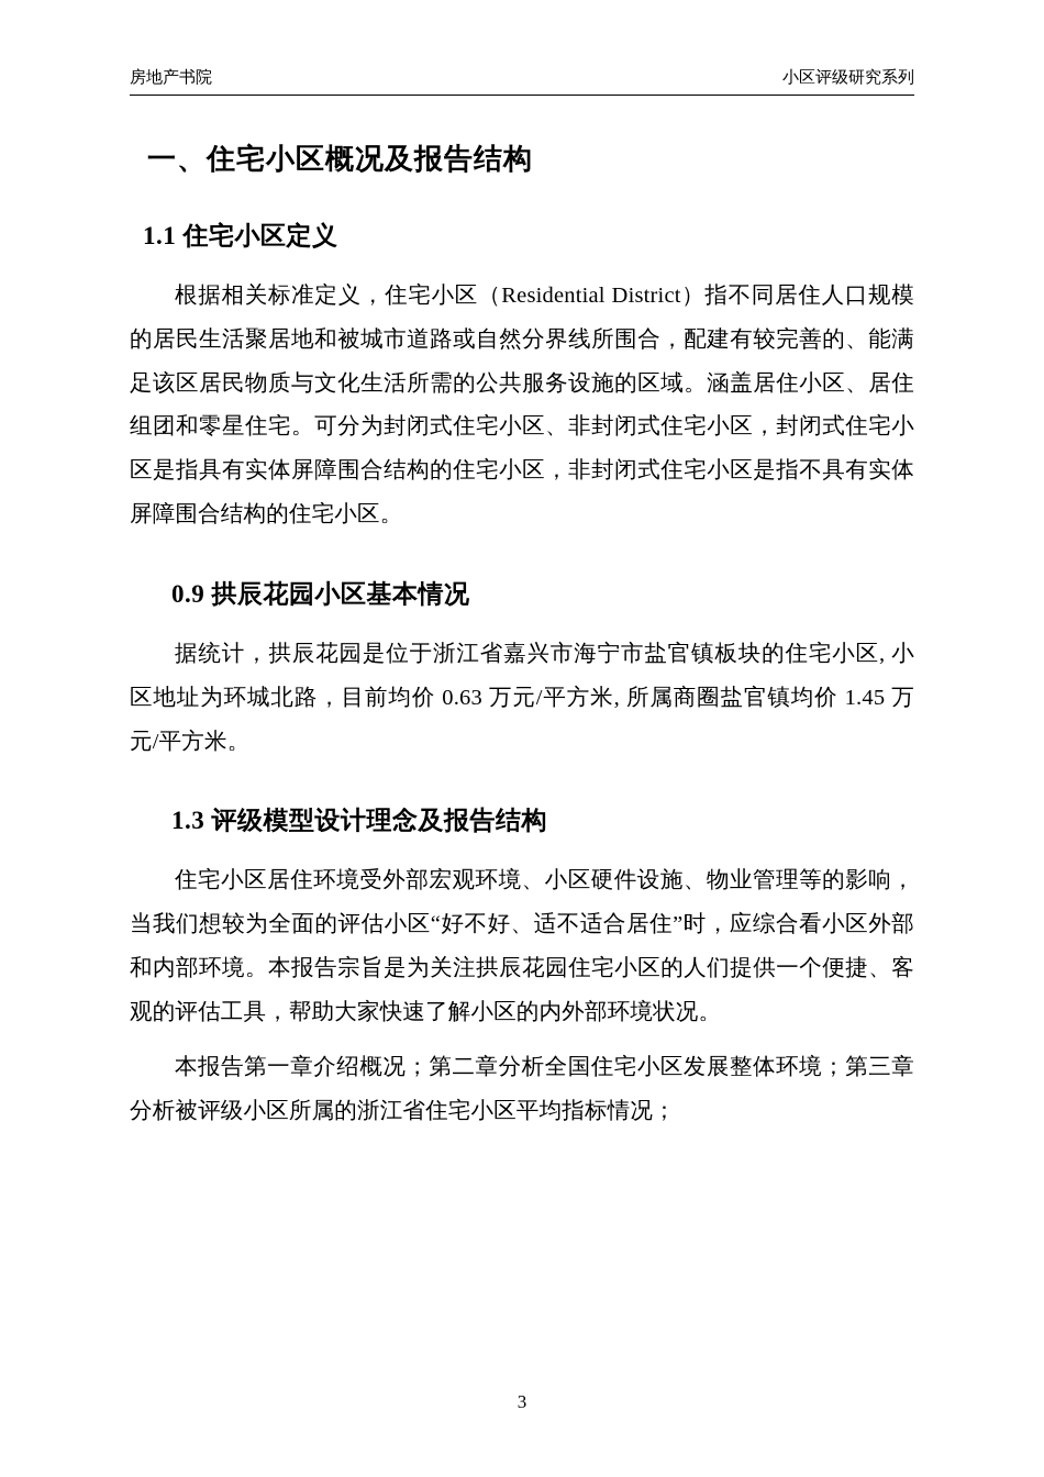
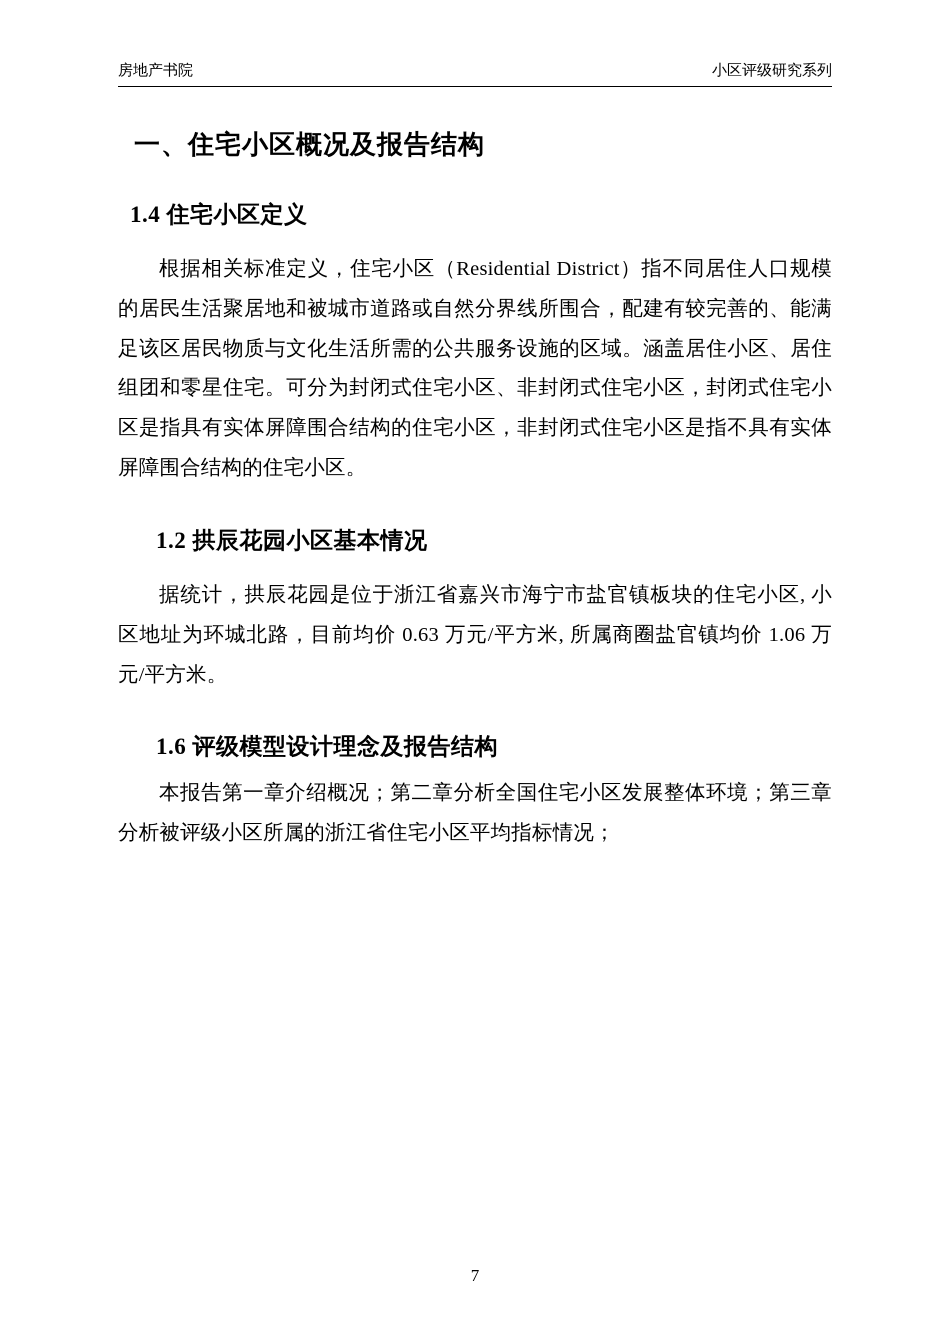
  房地产书院
  小区评级研究系列
  一、住宅小区概况及报告结构
- 1.1 住宅小区定义
+ 1.4 住宅小区定义
  根据相关标准定义，住宅小区（Residential District）指不同居住人口规模的居民生活聚居地和被城市道路或自然分界线所围合，配建有较完善的、能满足该区居民物质与文化生活所需的公共服务设施的区域。涵盖居住小区、居住组团和零星住宅。可分为封闭式住宅小区、非封闭式住宅小区，封闭式住宅小区是指具有实体屏障围合结构的住宅小区，非封闭式住宅小区是指不具有实体屏障围合结构的住宅小区。
- 0.9 拱辰花园小区基本情况
+ 1.2 拱辰花园小区基本情况
- 据统计，拱辰花园是位于浙江省嘉兴市海宁市盐官镇板块的住宅小区, 小区地址为环城北路，目前均价 0.63 万元/平方米, 所属商圈盐官镇均价 1.45 万元/平方米。
+ 据统计，拱辰花园是位于浙江省嘉兴市海宁市盐官镇板块的住宅小区, 小区地址为环城北路，目前均价 0.63 万元/平方米, 所属商圈盐官镇均价 1.06 万元/平方米。
- 1.3 评级模型设计理念及报告结构
+ 1.6 评级模型设计理念及报告结构
- 住宅小区居住环境受外部宏观环境、小区硬件设施、物业管理等的影响，当我们想较为全面的评估小区“好不好、适不适合居住”时，应综合看小区外部和内部环境。本报告宗旨是为关注拱辰花园住宅小区的人们提供一个便捷、客观的评估工具，帮助大家快速了解小区的内外部环境状况。
  本报告第一章介绍概况；第二章分析全国住宅小区发展整体环境；第三章分析被评级小区所属的浙江省住宅小区平均指标情况；
- 3
+ 7
